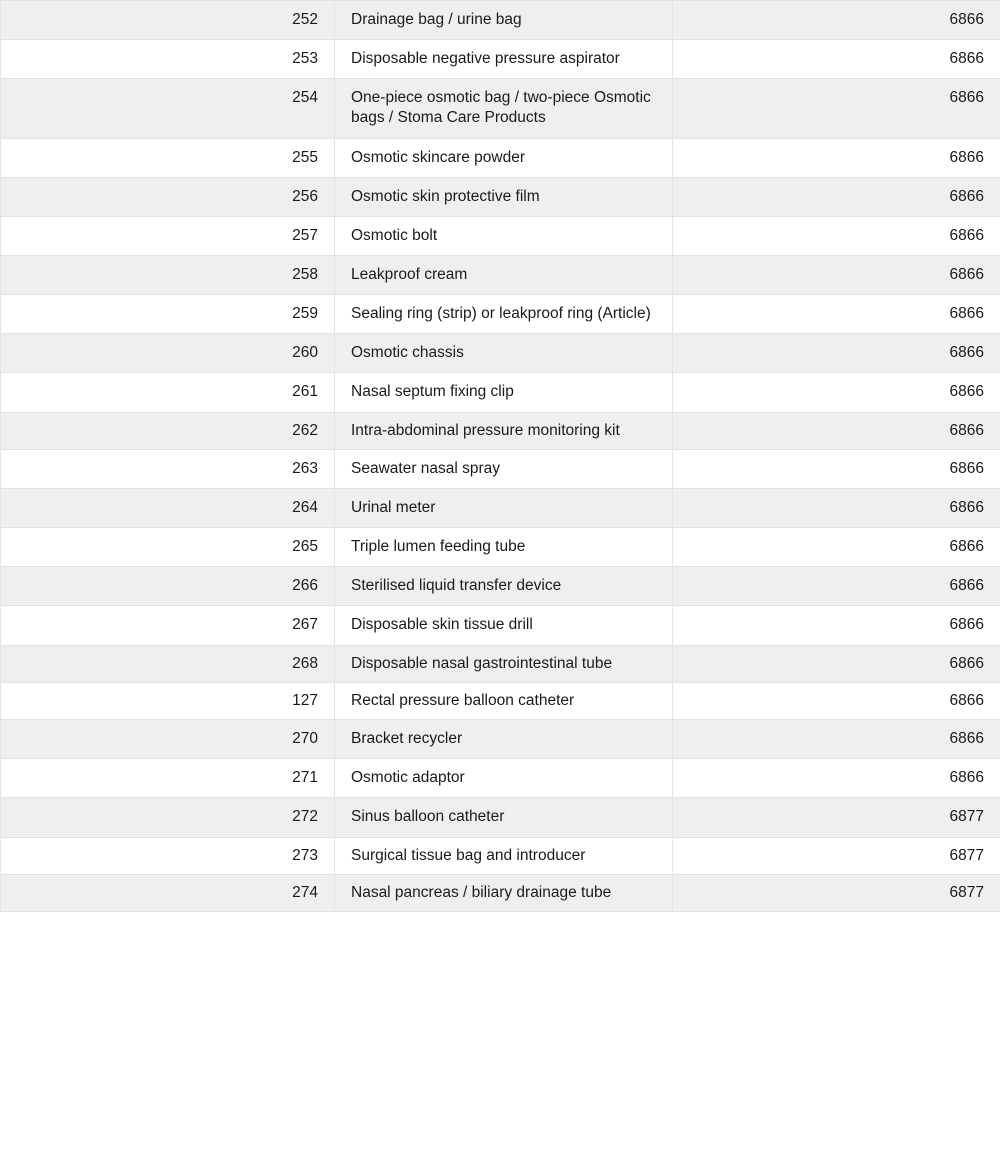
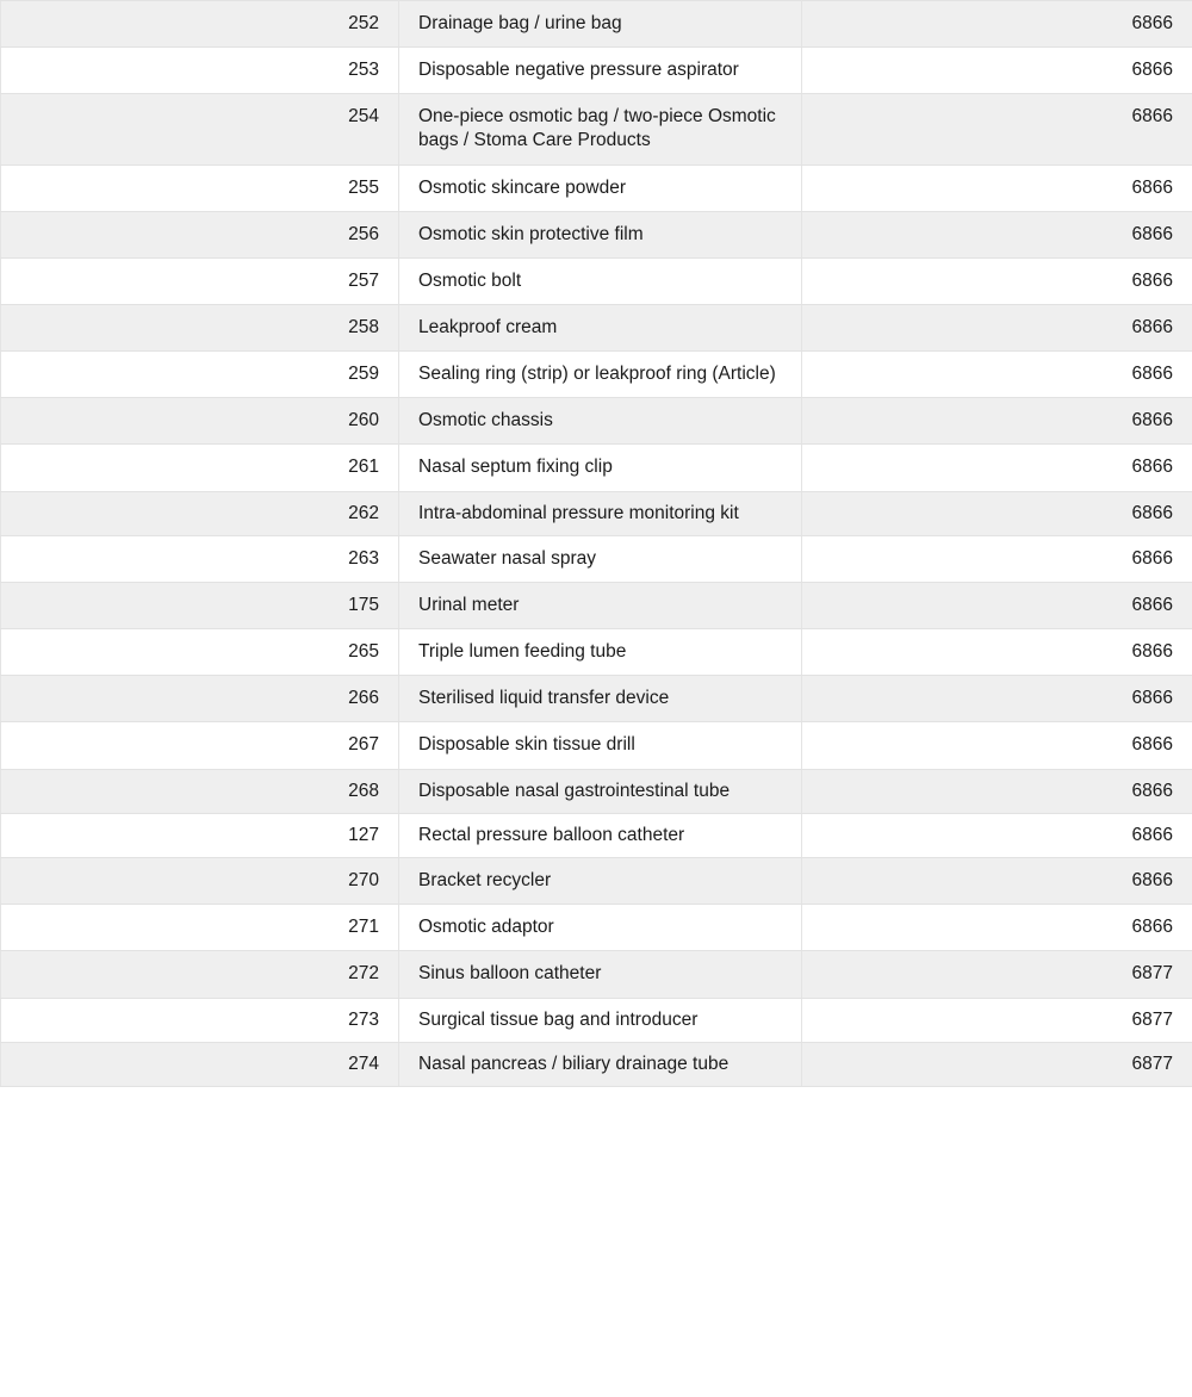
  252	Drainage bag / urine bag	6866
  253	Disposable negative pressure aspirator	6866
  254	One-piece osmotic bag / two-piece Osmotic bags / Stoma Care Products	6866
  255	Osmotic skincare powder	6866
  256	Osmotic skin protective film	6866
  257	Osmotic bolt	6866
  258	Leakproof cream	6866
  259	Sealing ring (strip) or leakproof ring (Article)	6866
  260	Osmotic chassis	6866
  261	Nasal septum fixing clip	6866
  262	Intra-abdominal pressure monitoring kit	6866
  263	Seawater nasal spray	6866
- 264	Urinal meter	6866
+ 175	Urinal meter	6866
  265	Triple lumen feeding tube	6866
  266	Sterilised liquid transfer device	6866
  267	Disposable skin tissue drill	6866
  268	Disposable nasal gastrointestinal tube	6866
  127	Rectal pressure balloon catheter	6866
  270	Bracket recycler	6866
  271	Osmotic adaptor	6866
  272	Sinus balloon catheter	6877
  273	Surgical tissue bag and introducer	6877
  274	Nasal pancreas / biliary drainage tube	6877
